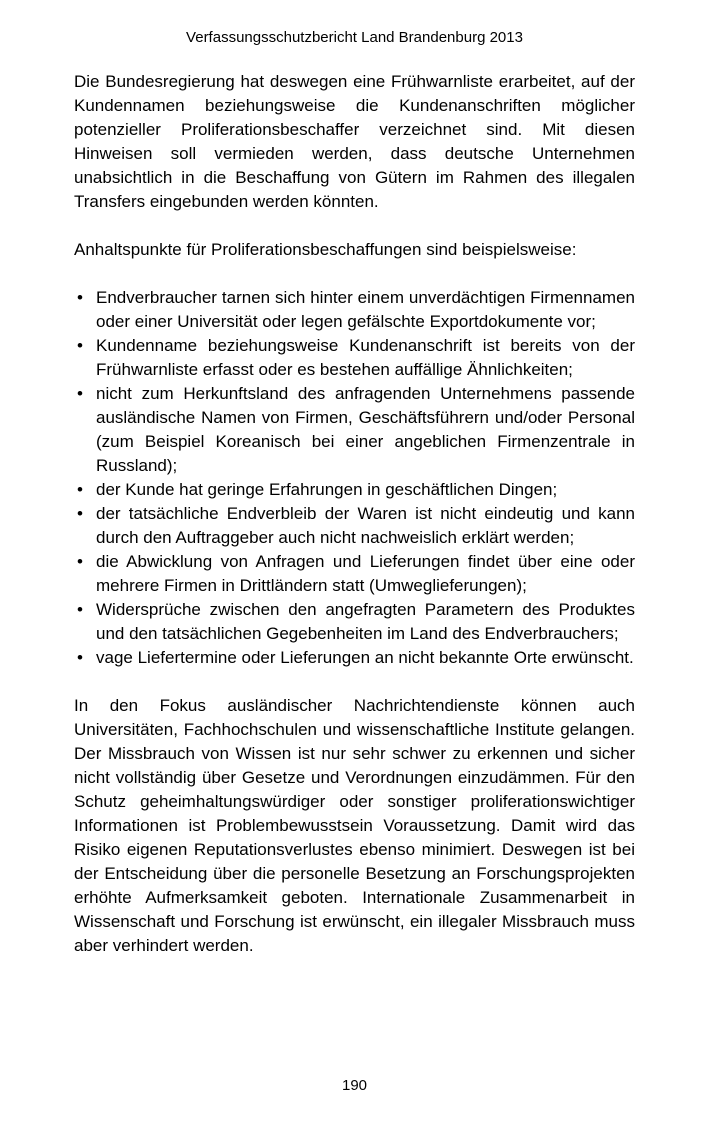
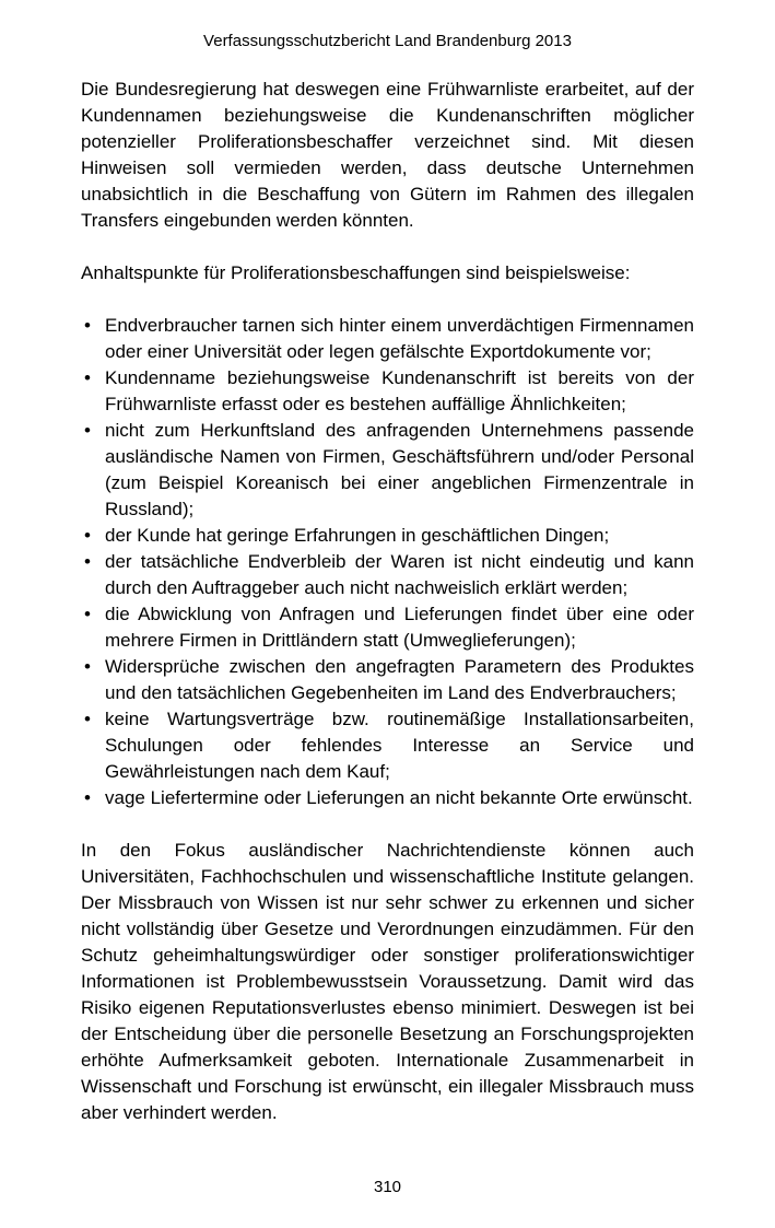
  Verfassungsschutzbericht Land Brandenburg 2013
  Die Bundesregierung hat deswegen eine Frühwarnliste erarbeitet, auf der Kundennamen beziehungsweise die Kundenanschriften möglicher potenzieller Proliferationsbeschaffer verzeichnet sind. Mit diesen Hinweisen soll vermieden werden, dass deutsche Unternehmen unabsichtlich in die Beschaffung von Gütern im Rahmen des illegalen Transfers eingebunden werden könnten.
  Anhaltspunkte für Proliferationsbeschaffungen sind beispielsweise:
  Endverbraucher tarnen sich hinter einem unverdächtigen Firmennamen oder einer Universität oder legen gefälschte Exportdokumente vor;
  Kundenname beziehungsweise Kundenanschrift ist bereits von der Frühwarnliste erfasst oder es bestehen auffällige Ähnlichkeiten;
  nicht zum Herkunftsland des anfragenden Unternehmens passende ausländische Namen von Firmen, Geschäftsführern und/oder Personal (zum Beispiel Koreanisch bei einer angeblichen Firmenzentrale in Russland);
  der Kunde hat geringe Erfahrungen in geschäftlichen Dingen;
  der tatsächliche Endverbleib der Waren ist nicht eindeutig und kann durch den Auftraggeber auch nicht nachweislich erklärt werden;
  die Abwicklung von Anfragen und Lieferungen findet über eine oder mehrere Firmen in Drittländern statt (Umweglieferungen);
  Widersprüche zwischen den angefragten Parametern des Produktes und den tatsächlichen Gegebenheiten im Land des Endverbrauchers;
+ keine Wartungsverträge bzw. routinemäßige Installationsarbeiten, Schulungen oder fehlendes Interesse an Service und Gewährleistungen nach dem Kauf;
  vage Liefertermine oder Lieferungen an nicht bekannte Orte erwünscht.
  In den Fokus ausländischer Nachrichtendienste können auch Universitäten, Fachhochschulen und wissenschaftliche Institute gelangen. Der Missbrauch von Wissen ist nur sehr schwer zu erkennen und sicher nicht vollständig über Gesetze und Verordnungen einzudämmen. Für den Schutz geheimhaltungswürdiger oder sonstiger proliferationswichtiger Informationen ist Problembewusstsein Voraussetzung. Damit wird das Risiko eigenen Reputationsverlustes ebenso minimiert. Deswegen ist bei der Entscheidung über die personelle Besetzung an Forschungsprojekten erhöhte Aufmerksamkeit geboten. Internationale Zusammenarbeit in Wissenschaft und Forschung ist erwünscht, ein illegaler Missbrauch muss aber verhindert werden.
- 190
+ 310
